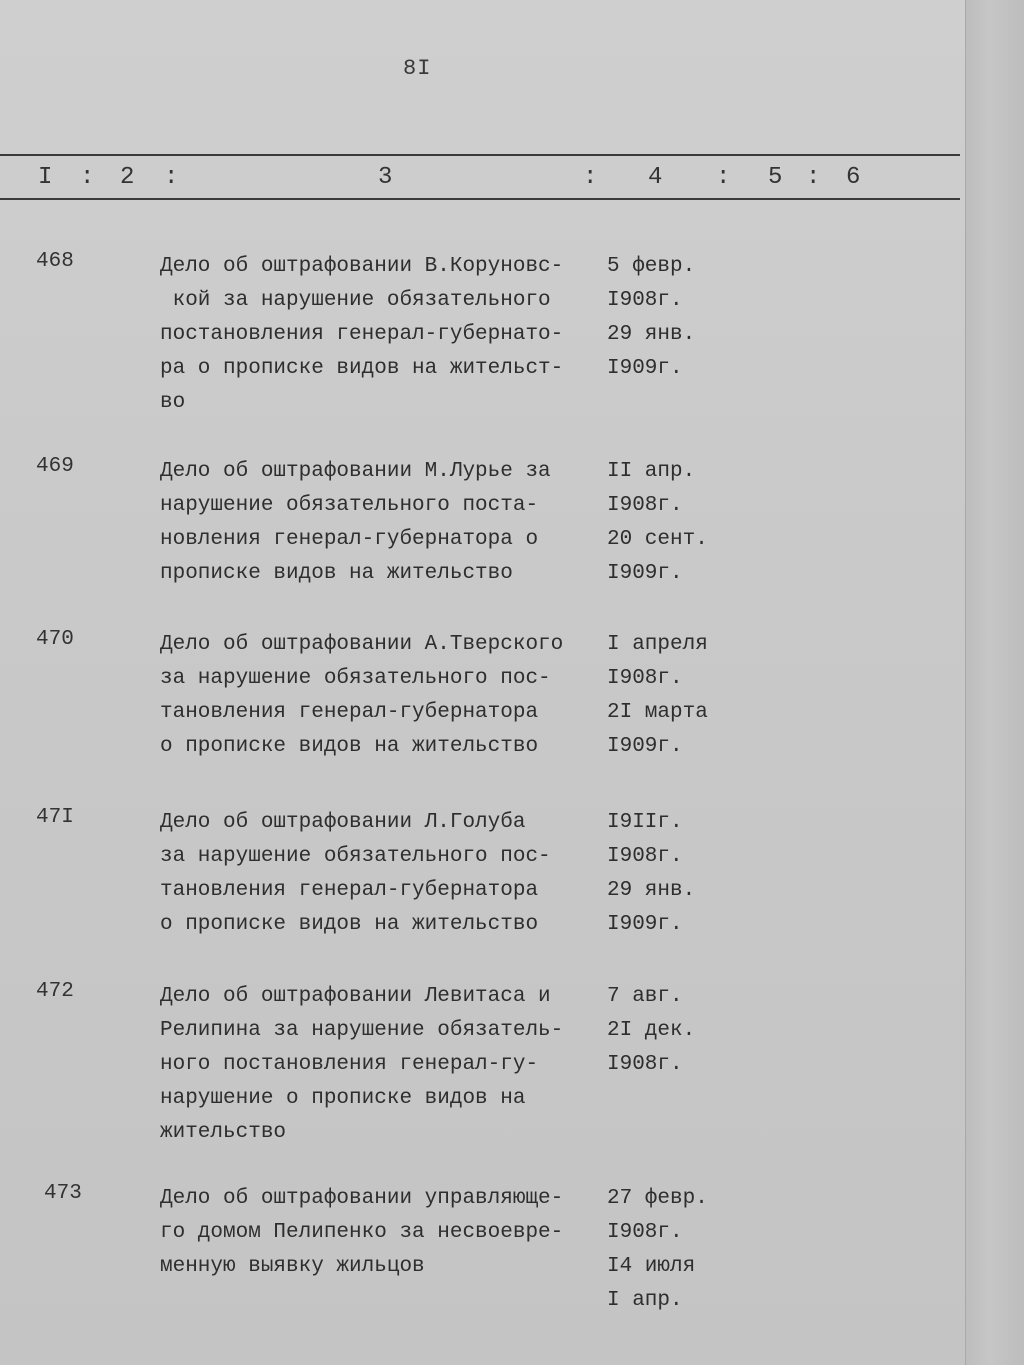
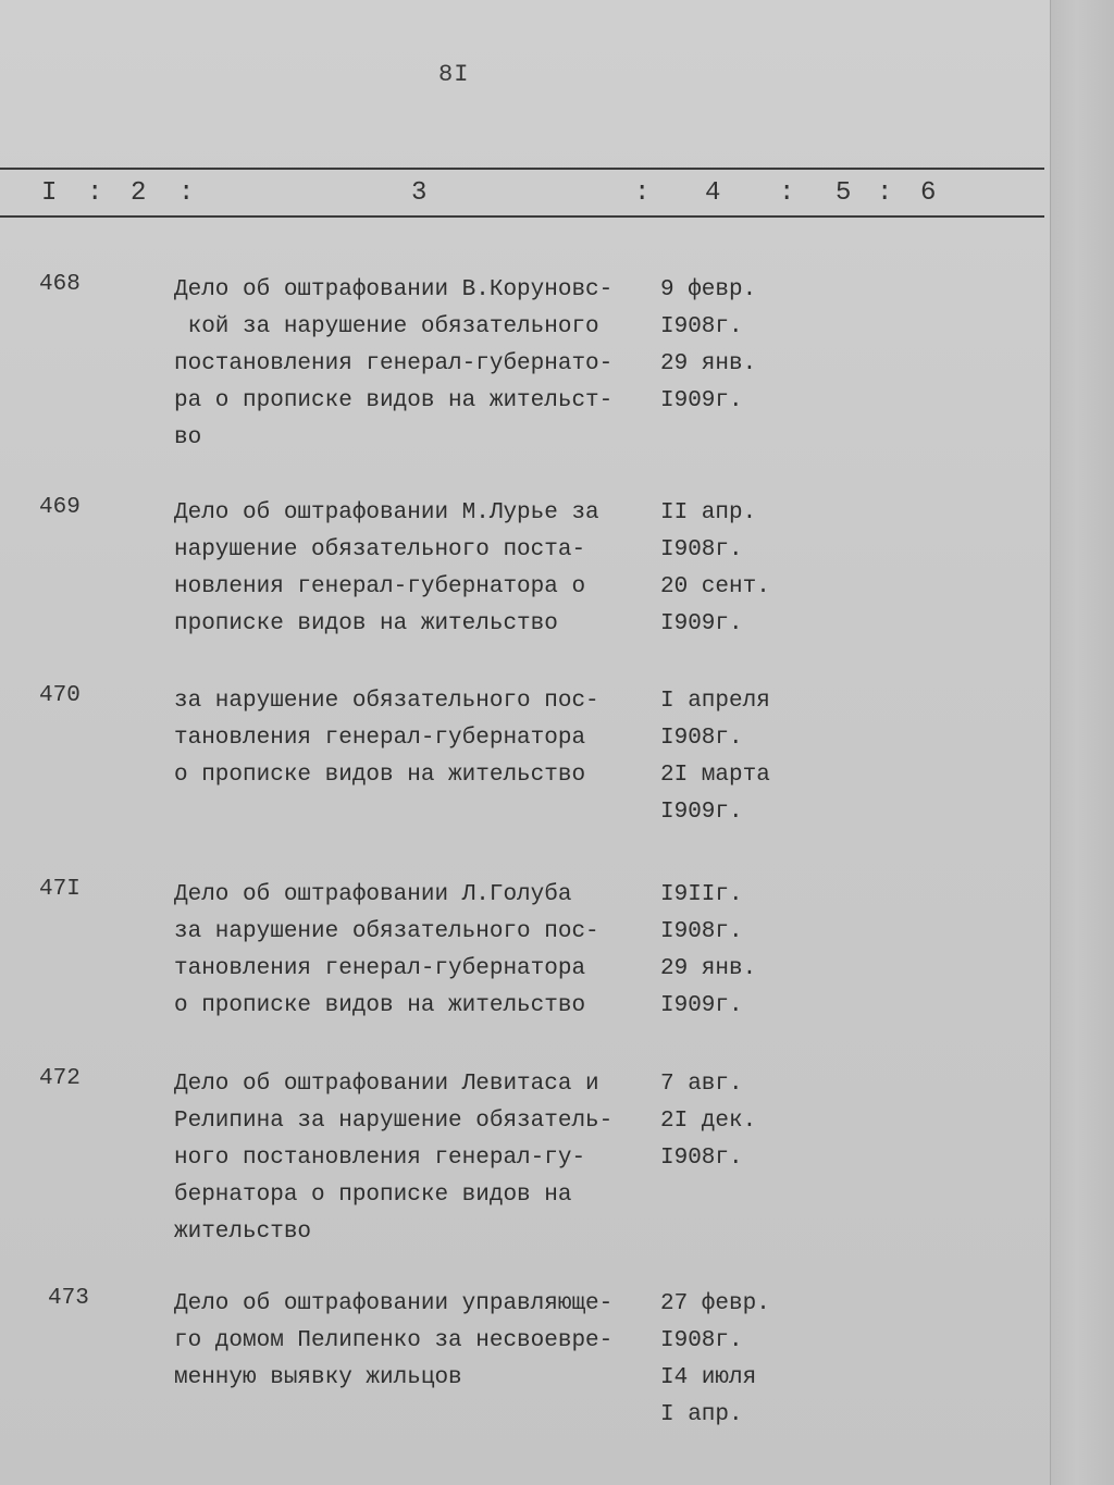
  8I
  I
  :
  2
  :
  3
  :
  4
  :
  5
  :
  6
  468
  Дело об оштрафовании В.Коруновс-
  кой за нарушение обязательного
  постановления генерал-губернато-
  ра о прописке видов на жительст-
  во
- 5 февр.
+ 9 февр.
  I908г.
  29 янв.
  I909г.
  469
  Дело об оштрафовании М.Лурье за
  нарушение обязательного поста-
  новления генерал-губернатора о
  прописке видов на жительство
  II апр.
  I908г.
  20 сент.
  I909г.
  470
- Дело об оштрафовании А.Тверского
  за нарушение обязательного пос-
  тановления генерал-губернатора
  о прописке видов на жительство
  I апреля
  I908г.
  2I марта
  I909г.
  47I
  Дело об оштрафовании Л.Голуба
  за нарушение обязательного пос-
  тановления генерал-губернатора
  о прописке видов на жительство
  I9IIг.
  I908г.
  29 янв.
  I909г.
  472
  Дело об оштрафовании Левитаса и
  Релипина за нарушение обязатель-
  ного постановления генерал-гу-
- нарушение о прописке видов на
+ бернатора о прописке видов на
  жительство
  7 авг.
  2I дек.
  I908г.
  473
  Дело об оштрафовании управляюще-
  го домом Пелипенко за несвоевре-
  менную выявку жильцов
  27 февр.
  I908г.
  I4 июля
  I апр.
